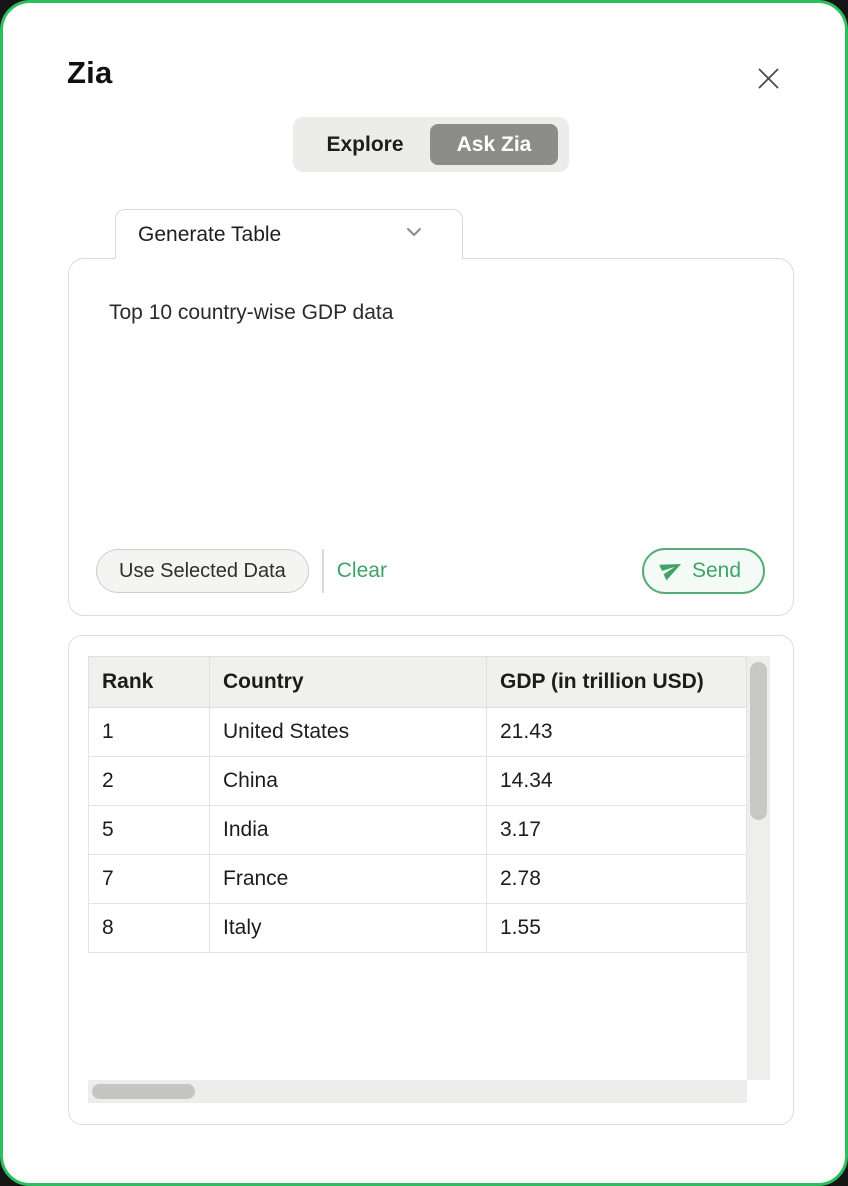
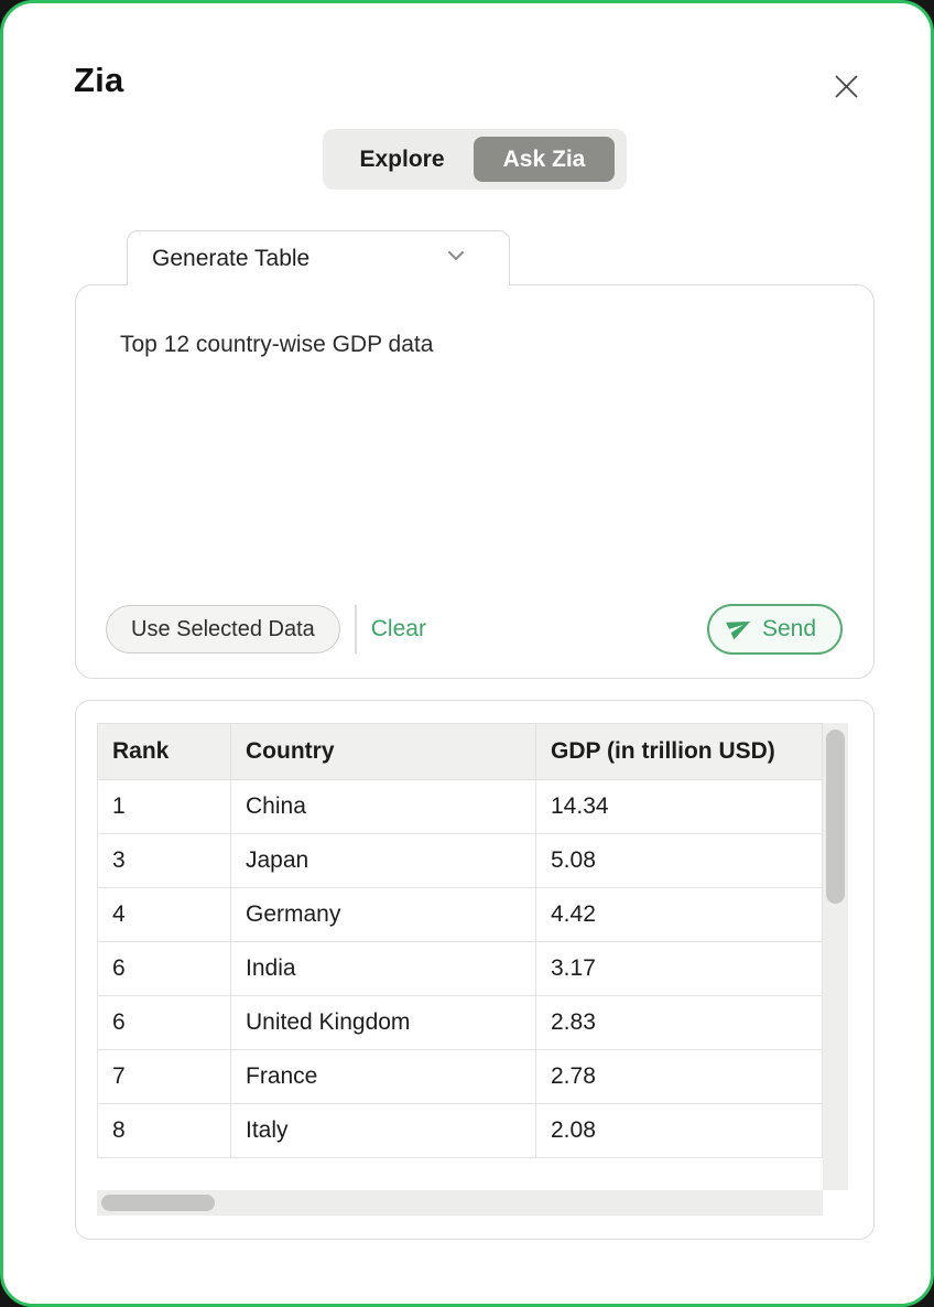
  Zia
  Explore
  Ask Zia
  Generate Table
- Top 10 country-wise GDP data
+ Top 12 country-wise GDP data
  Use Selected Data
  Clear
  Send
  Rank	Country	GDP (in trillion USD)
- 1	United States	21.43
- 2	China	14.34
+ 1	China	14.34
+ 3	Japan	5.08
+ 4	Germany	4.42
- 5	India	3.17
+ 6	India	3.17
+ 6	United Kingdom	2.83
  7	France	2.78
- 8	Italy	1.55
+ 8	Italy	2.08
